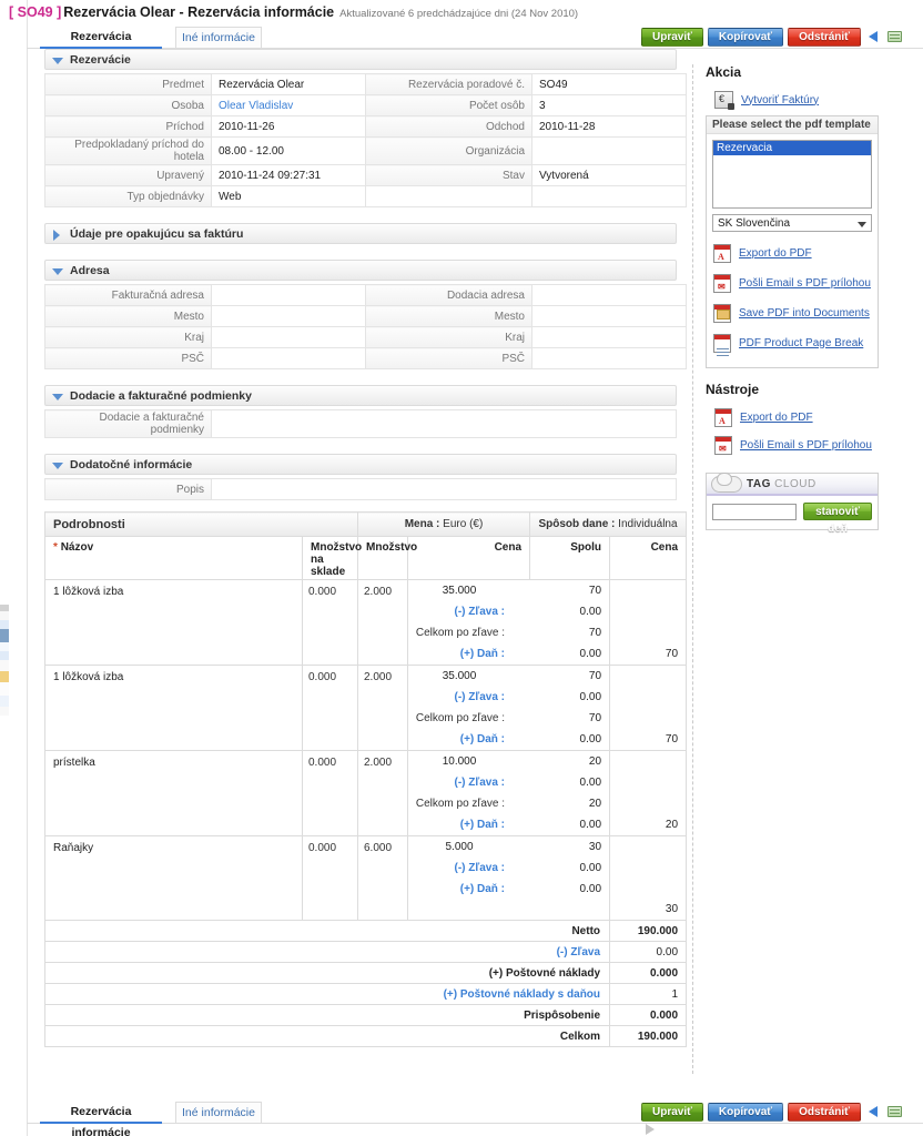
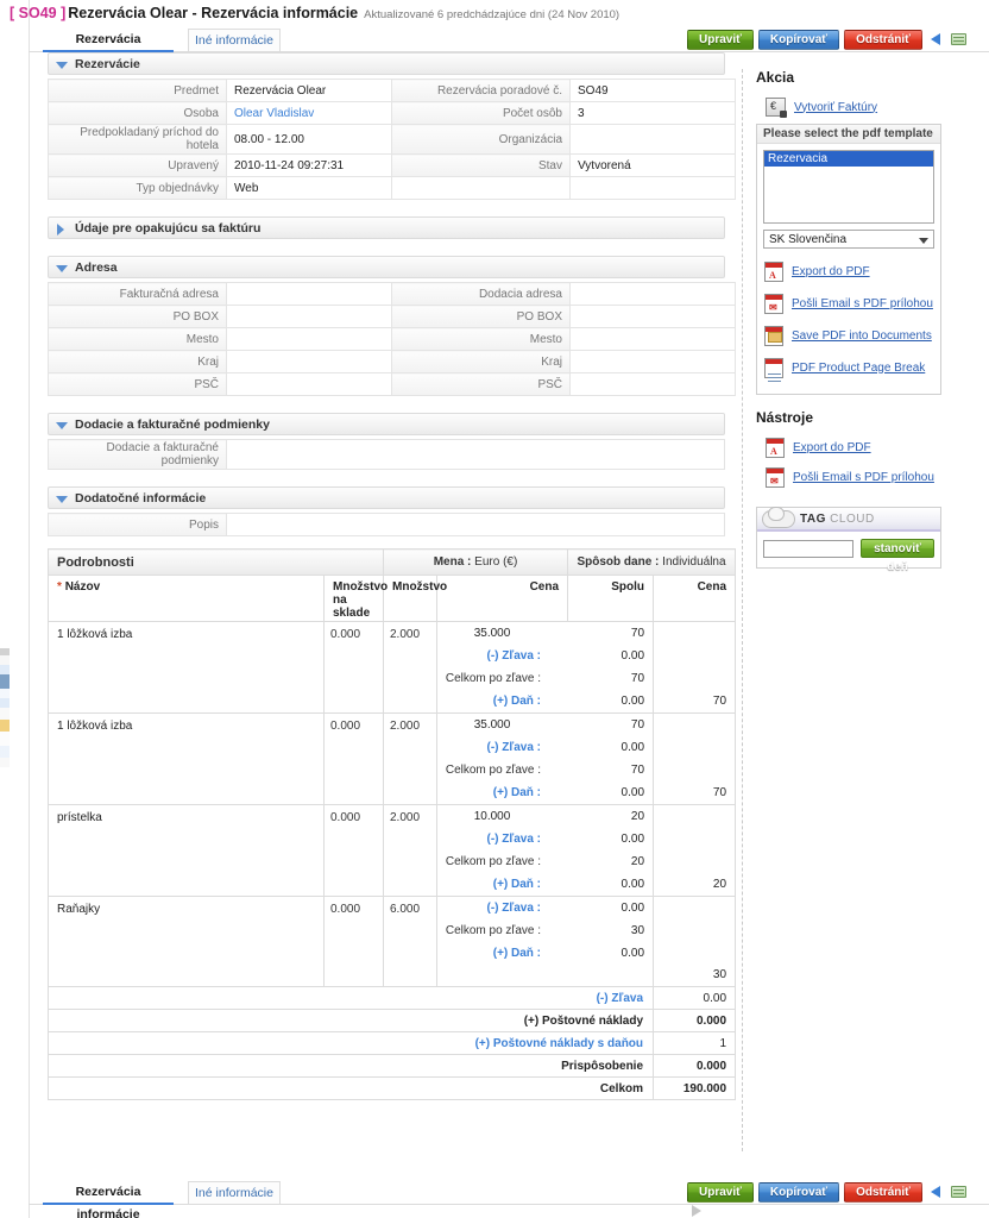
  [ SO49 ] Rezervácia Olear - Rezervácia informácie Aktualizované 6 predchádzajúce dni (24 Nov 2010)
  Iné informácie
  Upraviť Kopírovať Odstrániť
  Rezervácie
  Predmet	Rezervácia Olear	Rezervácia poradové č.	SO49
  Osoba	Olear Vladislav	Počet osôb	3
- Príchod	2010-11-26	Odchod	2010-11-28
  Predpokladaný príchod do hotela	08.00 - 12.00	Organizácia
  Upravený	2010-11-24 09:27:31	Stav	Vytvorená
  Typ objednávky	Web
  Údaje pre opakujúcu sa faktúru
  Adresa
  Fakturačná adresa		Dodacia adresa
+ PO BOX		PO BOX
  Mesto		Mesto
  Kraj		Kraj
  PSČ		PSČ
  Dodacie a fakturačné podmienky
  Dodacie a fakturačné podmienky
  Dodatočné informácie
  Popis
  Podrobnosti	Mena : Euro (€)	Spôsob dane : Individuálna
  * Názov	Množstvo nasklade	Množstvo	Cena	Spolu	Cena
  1 lôžková izba	0.000	2.000
  	35.000	70
  (-) Zľava :	0.00
  Celkom po zľave :	70
  (+) Daň :	0.00
  				70
  1 lôžková izba	0.000	2.000
  	35.000	70
  (-) Zľava :	0.00
  Celkom po zľave :	70
  (+) Daň :	0.00
  				70
  prístelka	0.000	2.000
  	10.000	20
  (-) Zľava :	0.00
  Celkom po zľave :	20
  (+) Daň :	0.00
  				20
  Raňajky	0.000	6.000
- 	5.000	30
  (-) Zľava :	0.00
+ Celkom po zľave :	30
  (+) Daň :	0.00
  				30
- Netto	190.000
  (-) Zľava	0.00
  (+) Poštovné náklady	0.000
  (+) Poštovné náklady s daňou	1
  Prispôsobenie	0.000
  Celkom	190.000
  Akcia
  Vytvoriť Faktúry
  Please select the pdf template
  Rezervacia
  SK Slovenčina
  Export do PDF
  Pošli Email s PDF prílohou
  Save PDF into Documents
  PDF Product Page Break
  Nástroje
  Export do PDF
  Pošli Email s PDF prílohou
  TAG CLOUD
  stanoviť deň
  Rezervácia informácie
  Iné informácie
  Upraviť Kopírovať Odstrániť
